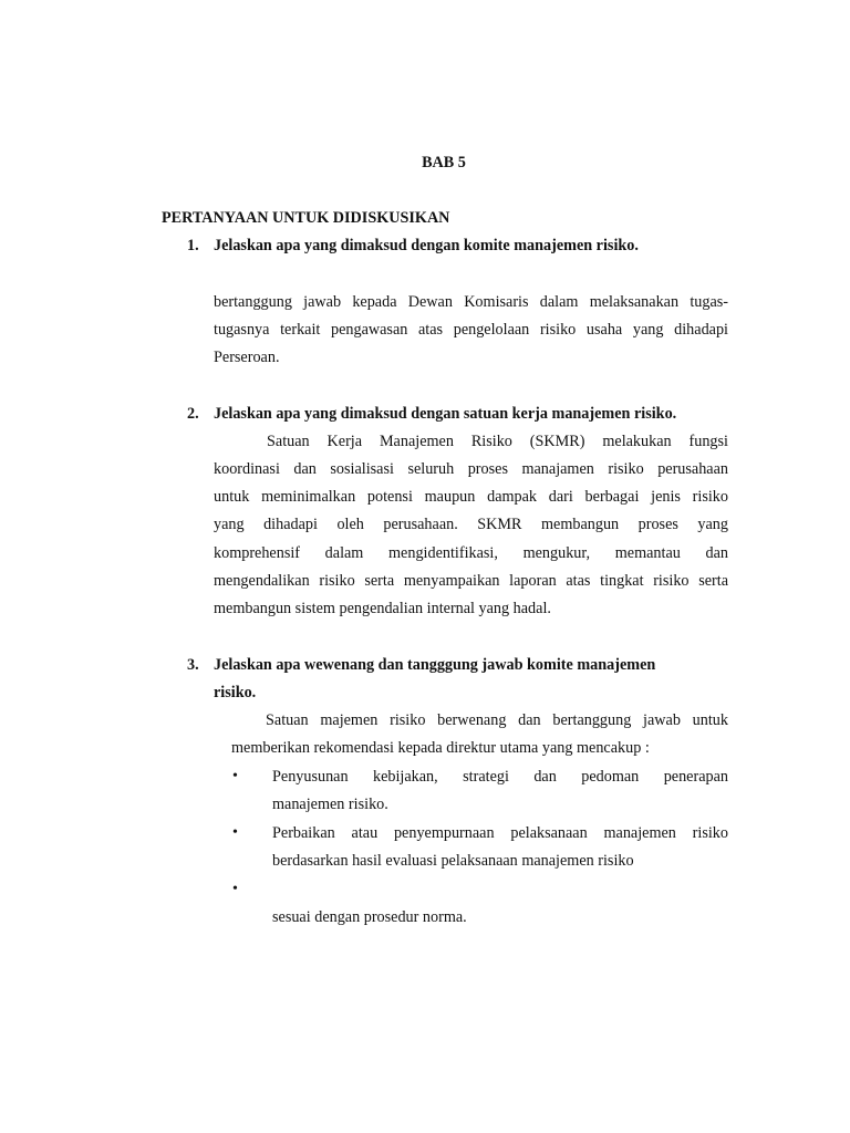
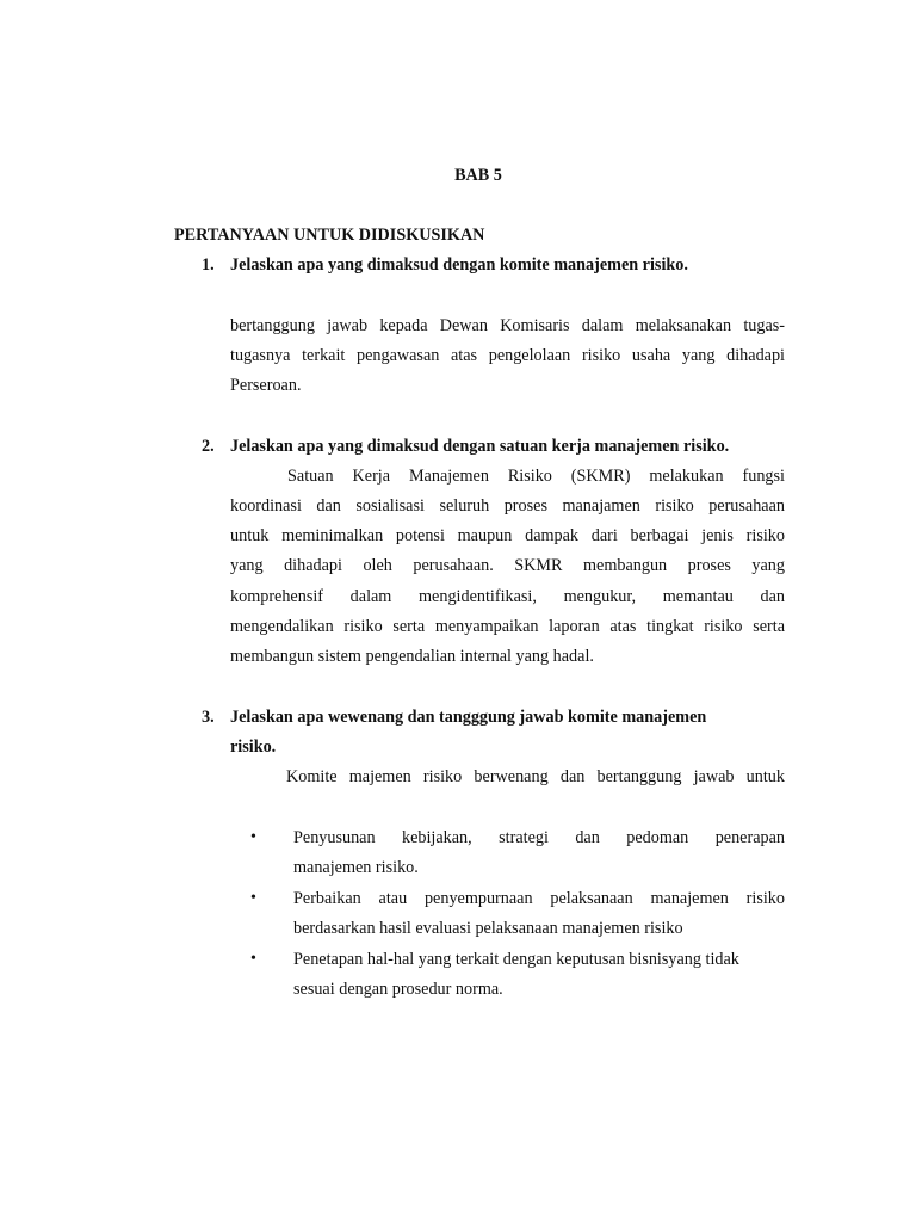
  BAB 5
  PERTANYAAN UNTUK DIDISKUSIKAN
  1.
  Jelaskan apa yang dimaksud dengan komite manajemen risiko.
  bertanggung jawab kepada Dewan Komisaris dalam melaksanakan tugas-
  tugasnya terkait pengawasan atas pengelolaan risiko usaha yang dihadapi
  Perseroan.
  2.
  Jelaskan apa yang dimaksud dengan satuan kerja manajemen risiko.
  Satuan Kerja Manajemen Risiko (SKMR) melakukan fungsi
  koordinasi dan sosialisasi seluruh proses manajamen risiko perusahaan
  untuk meminimalkan potensi maupun dampak dari berbagai jenis risiko
  yang dihadapi oleh perusahaan. SKMR membangun proses yang
  komprehensif dalam mengidentifikasi, mengukur, memantau dan
  mengendalikan risiko serta menyampaikan laporan atas tingkat risiko serta
  membangun sistem pengendalian internal yang hadal.
  3.
  Jelaskan apa wewenang dan tangggung jawab komite manajemen
  risiko.
- Satuan majemen risiko berwenang dan bertanggung jawab untuk
+ Komite majemen risiko berwenang dan bertanggung jawab untuk
- memberikan rekomendasi kepada direktur utama yang mencakup :
  •
  Penyusunan kebijakan, strategi dan pedoman penerapan
  manajemen risiko.
  •
  Perbaikan atau penyempurnaan pelaksanaan manajemen risiko
  berdasarkan hasil evaluasi pelaksanaan manajemen risiko
  •
+ Penetapan hal-hal yang terkait dengan keputusan bisnisyang tidak
  sesuai dengan prosedur norma.
